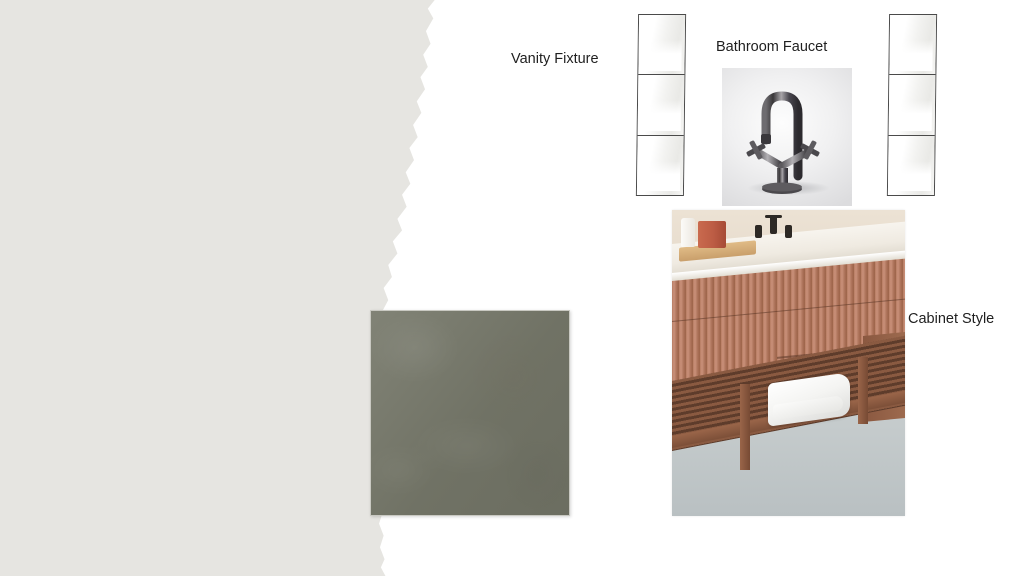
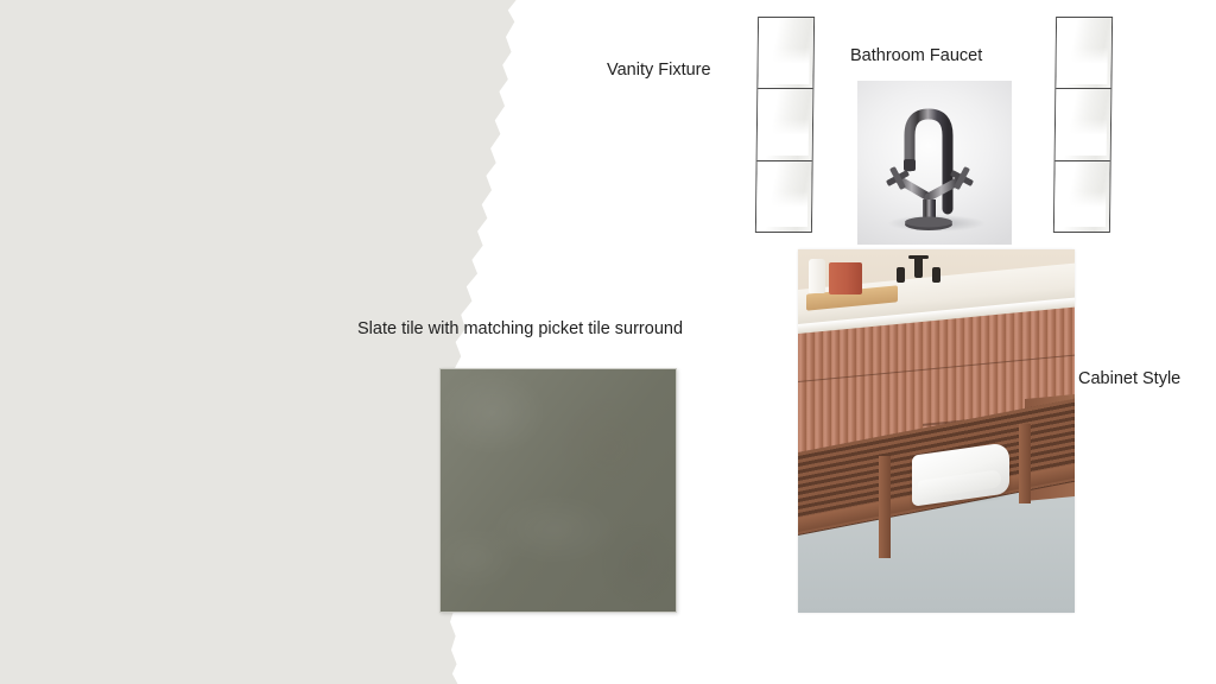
  Vanity Fixture
  Bathroom Faucet
+ Slate tile with matching picket tile surround
  Cabinet Style
